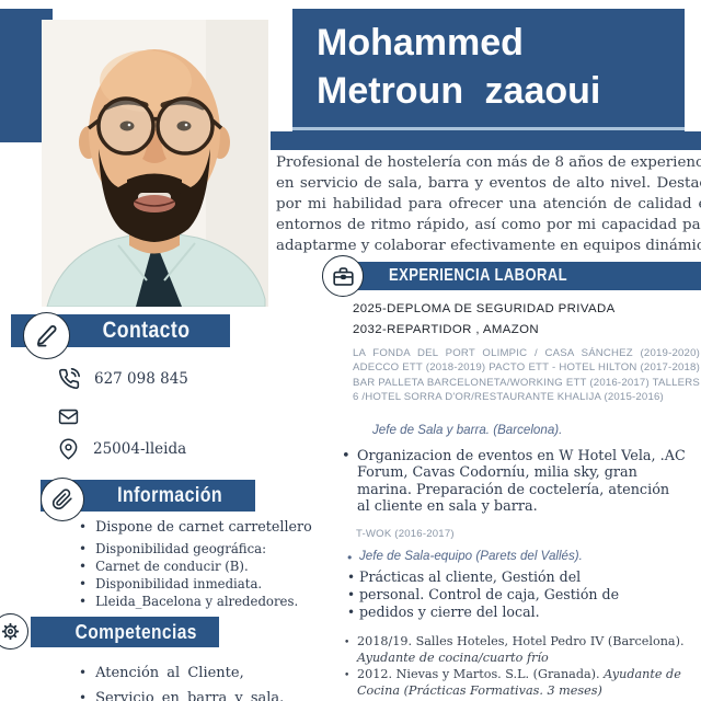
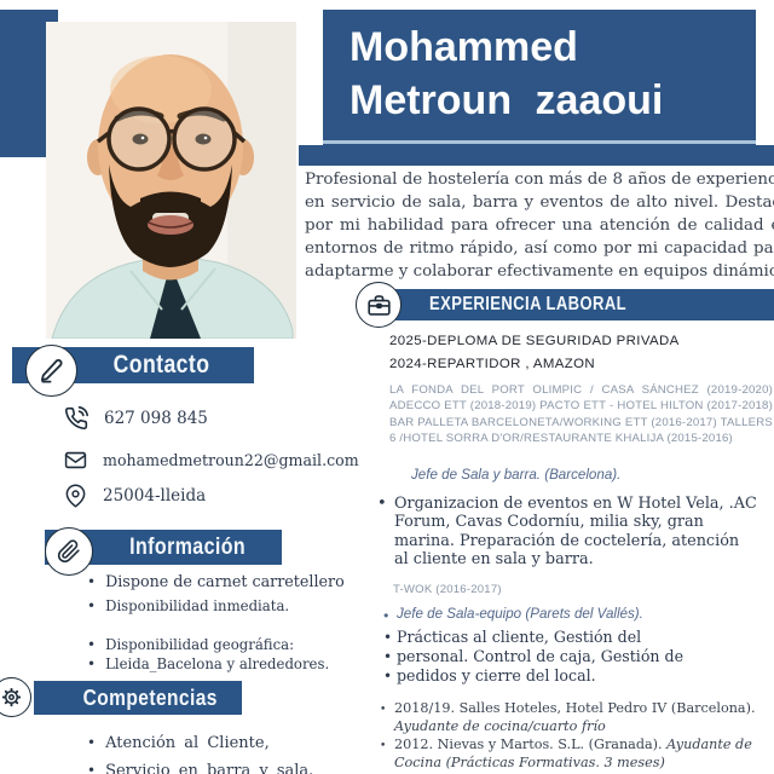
  Mohammed
  Metroun zaaoui
  Profesional de hostelería con más de 8 años de experienc
  en servicio de sala, barra y eventos de alto nivel. Desta
  por mi habilidad para ofrecer una atención de calidad
  entornos de ritmo rápido, así como por mi capacidad pa
  adaptarme y colaborar efectivamente en equipos dinámi
  EXPERIENCIA LABORAL
  2025-DEPLOMA DE SEGURIDAD PRIVADA
- 2032-REPARTIDOR , AMAZON
+ 2024-REPARTIDOR , AMAZON
  LA FONDA DEL PORT OLIMPIC / CASA SÁNCHEZ (2019-2020) ADECCO ETT (2018-2019) PACTO ETT - HOTEL HILTON (2017-2018) BAR PALLETA BARCELONETA/WORKING ETT (2016-2017) TALLERS 6 /HOTEL SORRA D'OR/RESTAURANTE KHALIJA (2015-2016)
  Jefe de Sala y barra. (Barcelona).
  Organizacion de eventos en W Hotel Vela, .AC Forum, Cavas Codorníu, milia sky, gran marina. Preparación de coctelería, atención al cliente en sala y barra.
  T-WOK (2016-2017)
  Jefe de Sala-equipo (Parets del Vallés).
  Prácticas al cliente, Gestión del
  personal. Control de caja, Gestión de
  pedidos y cierre del local.
  2018/19. Salles Hoteles, Hotel Pedro IV (Barcelona).
  Ayudante de cocina/cuarto frío
  2012. Nievas y Martos. S.L. (Granada). Ayudante de Cocina (Prácticas Formativas. 3 meses)
  Contacto
  627 098 845
+ mohamedmetroun22@gmail.com
  25004-lleida
  Información
  Dispone de carnet carretellero
- Disponibilidad geográfica:
+ Disponibilidad inmediata.
- Carnet de conducir (B).
- Disponibilidad inmediata.
+ Disponibilidad geográfica:
  Lleida_Bacelona y alrededores.
  Competencias
  Atención al Cliente,
  Servicio en barra y sala.
